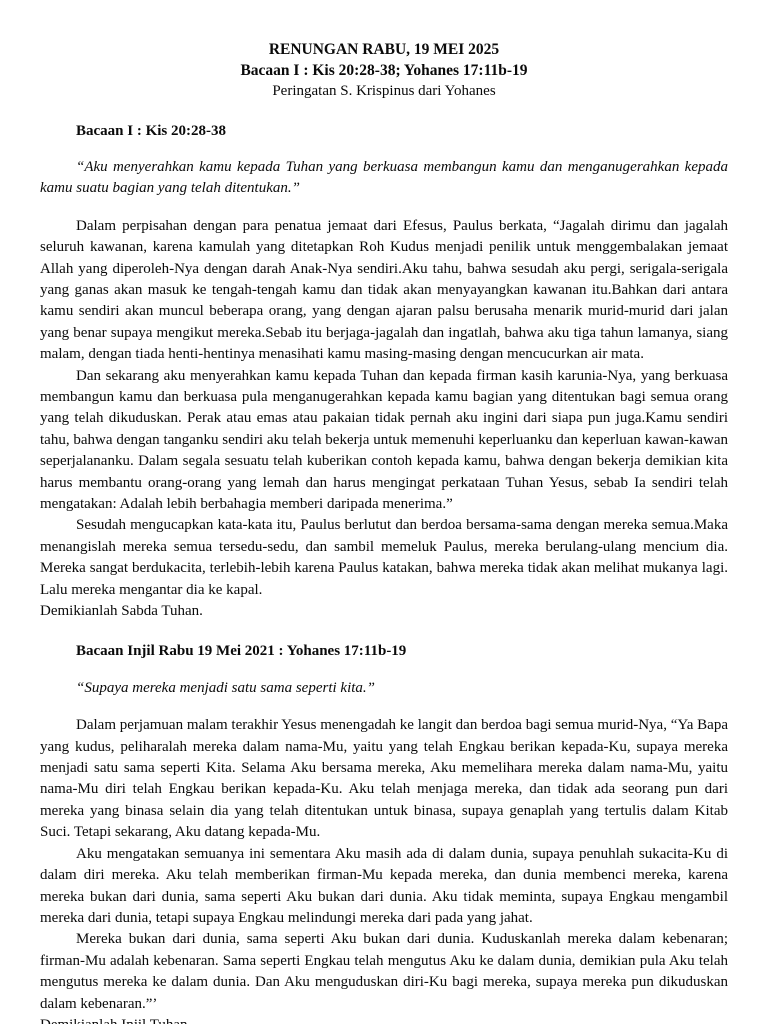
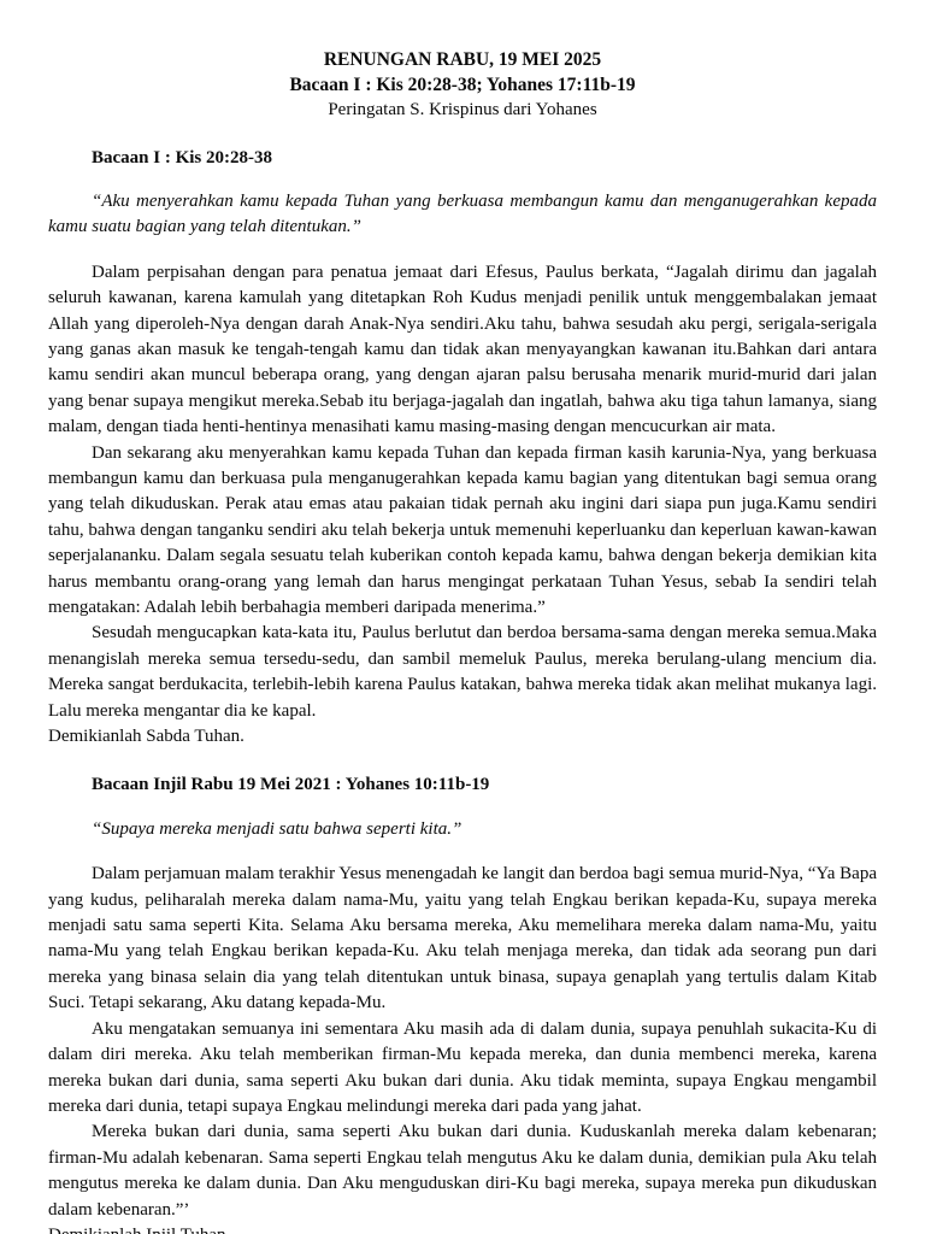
  RENUNGAN RABU, 19 MEI 2025
  Bacaan I : Kis 20:28-38; Yohanes 17:11b-19
  Peringatan S. Krispinus dari Yohanes
  Bacaan I : Kis 20:28-38
  “Aku menyerahkan kamu kepada Tuhan yang berkuasa membangun kamu dan menganugerahkan kepada kamu suatu bagian yang telah ditentukan.”
  Dalam perpisahan dengan para penatua jemaat dari Efesus, Paulus berkata, “Jagalah dirimu dan jagalah seluruh kawanan, karena kamulah yang ditetapkan Roh Kudus menjadi penilik untuk menggembalakan jemaat Allah yang diperoleh-Nya dengan darah Anak-Nya sendiri.Aku tahu, bahwa sesudah aku pergi, serigala-serigala yang ganas akan masuk ke tengah-tengah kamu dan tidak akan menyayangkan kawanan itu.Bahkan dari antara kamu sendiri akan muncul beberapa orang, yang dengan ajaran palsu berusaha menarik murid-murid dari jalan yang benar supaya mengikut mereka.Sebab itu berjaga-jagalah dan ingatlah, bahwa aku tiga tahun lamanya, siang malam, dengan tiada henti-hentinya menasihati kamu masing-masing dengan mencucurkan air mata.
  Dan sekarang aku menyerahkan kamu kepada Tuhan dan kepada firman kasih karunia-Nya, yang berkuasa membangun kamu dan berkuasa pula menganugerahkan kepada kamu bagian yang ditentukan bagi semua orang yang telah dikuduskan. Perak atau emas atau pakaian tidak pernah aku ingini dari siapa pun juga.Kamu sendiri tahu, bahwa dengan tanganku sendiri aku telah bekerja untuk memenuhi keperluanku dan keperluan kawan-kawan seperjalananku. Dalam segala sesuatu telah kuberikan contoh kepada kamu, bahwa dengan bekerja demikian kita harus membantu orang-orang yang lemah dan harus mengingat perkataan Tuhan Yesus, sebab Ia sendiri telah mengatakan: Adalah lebih berbahagia memberi daripada menerima.”
  Sesudah mengucapkan kata-kata itu, Paulus berlutut dan berdoa bersama-sama dengan mereka semua.Maka menangislah mereka semua tersedu-sedu, dan sambil memeluk Paulus, mereka berulang-ulang mencium dia. Mereka sangat berdukacita, terlebih-lebih karena Paulus katakan, bahwa mereka tidak akan melihat mukanya lagi. Lalu mereka mengantar dia ke kapal.
  Demikianlah Sabda Tuhan.
- Bacaan Injil Rabu 19 Mei 2021 : Yohanes 17:11b-19
+ Bacaan Injil Rabu 19 Mei 2021 : Yohanes 10:11b-19
- “Supaya mereka menjadi satu sama seperti kita.”
+ “Supaya mereka menjadi satu bahwa seperti kita.”
- Dalam perjamuan malam terakhir Yesus menengadah ke langit dan berdoa bagi semua murid-Nya, “Ya Bapa yang kudus, peliharalah mereka dalam nama-Mu, yaitu yang telah Engkau berikan kepada-Ku, supaya mereka menjadi satu sama seperti Kita. Selama Aku bersama mereka, Aku memelihara mereka dalam nama-Mu, yaitu nama-Mu diri telah Engkau berikan kepada-Ku. Aku telah menjaga mereka, dan tidak ada seorang pun dari mereka yang binasa selain dia yang telah ditentukan untuk binasa, supaya genaplah yang tertulis dalam Kitab Suci. Tetapi sekarang, Aku datang kepada-Mu.
+ Dalam perjamuan malam terakhir Yesus menengadah ke langit dan berdoa bagi semua murid-Nya, “Ya Bapa yang kudus, peliharalah mereka dalam nama-Mu, yaitu yang telah Engkau berikan kepada-Ku, supaya mereka menjadi satu sama seperti Kita. Selama Aku bersama mereka, Aku memelihara mereka dalam nama-Mu, yaitu nama-Mu yang telah Engkau berikan kepada-Ku. Aku telah menjaga mereka, dan tidak ada seorang pun dari mereka yang binasa selain dia yang telah ditentukan untuk binasa, supaya genaplah yang tertulis dalam Kitab Suci. Tetapi sekarang, Aku datang kepada-Mu.
  Aku mengatakan semuanya ini sementara Aku masih ada di dalam dunia, supaya penuhlah sukacita-Ku di dalam diri mereka. Aku telah memberikan firman-Mu kepada mereka, dan dunia membenci mereka, karena mereka bukan dari dunia, sama seperti Aku bukan dari dunia. Aku tidak meminta, supaya Engkau mengambil mereka dari dunia, tetapi supaya Engkau melindungi mereka dari pada yang jahat.
  Mereka bukan dari dunia, sama seperti Aku bukan dari dunia. Kuduskanlah mereka dalam kebenaran; firman-Mu adalah kebenaran. Sama seperti Engkau telah mengutus Aku ke dalam dunia, demikian pula Aku telah mengutus mereka ke dalam dunia. Dan Aku menguduskan diri-Ku bagi mereka, supaya mereka pun dikuduskan dalam kebenaran.”’
